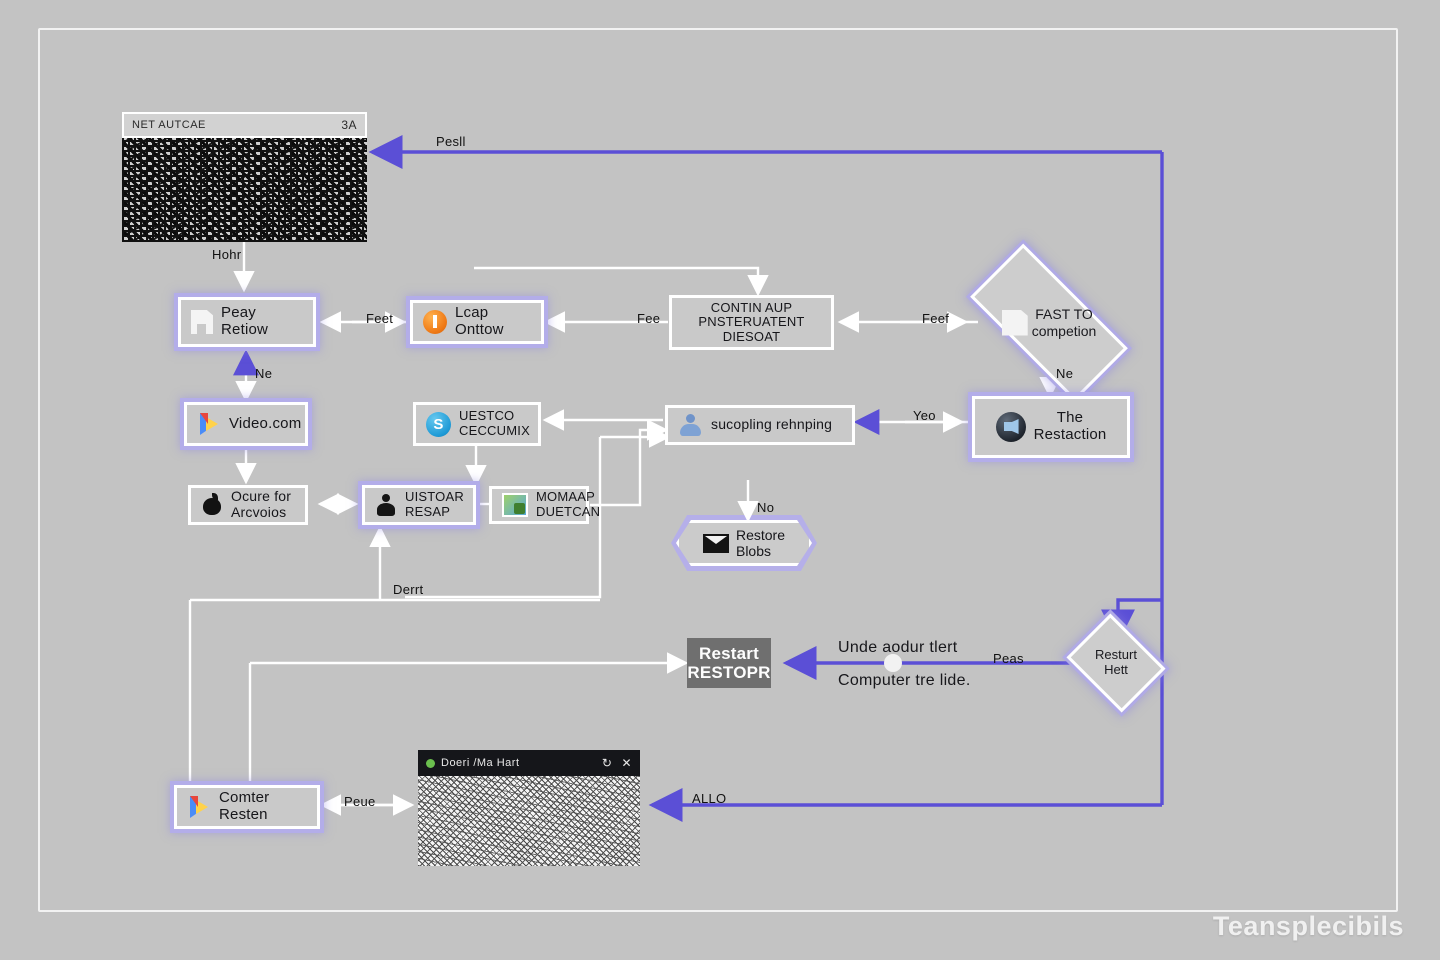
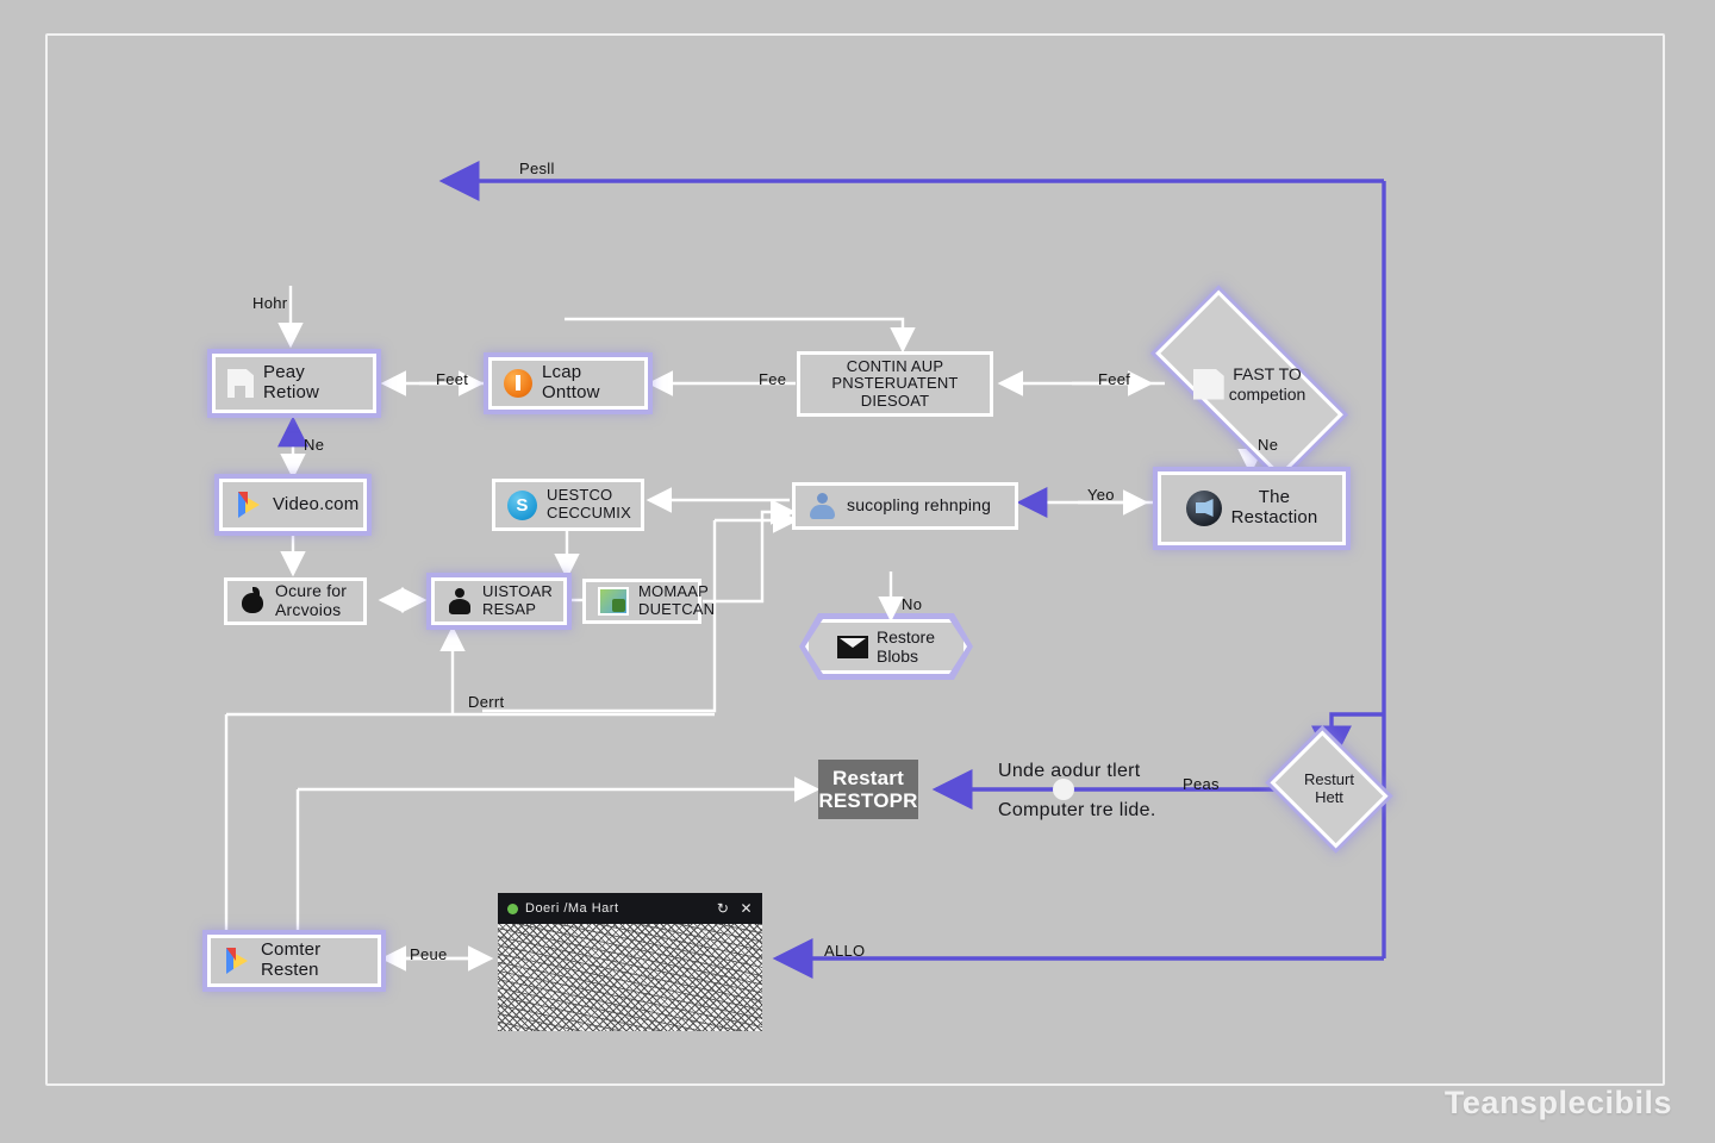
- NET AUTCAE
- 3A
  Doeri /Ma Hart
  ↻
  ✕
  Peay Retiow
  Lcap Onttow
  CONTIN AUP
  PNSTERUATENT
  DIESOAT
  FAST TO
  competion
  Video.com
  S
  UESTCO
  CECCUMIX
  sucopling rehnping
  The
  Restaction
  Ocure for
  Arcvoios
  UISTOAR
  RESAP
  MOMAAP
  DUETCAN
  Restore
  Blobs
  Restart
  RESTOPR
  Resturt
  Hett
  Comter Resten
  Pesll
  Hohr
  Ne
  Feet
  Fee
  Feef
  Ne
  Yeo
  No
  Derrt
  Peas
  Unde aodur tlert
  Computer tre lide.
  Peue
  ALLO
  Teansplecibils
